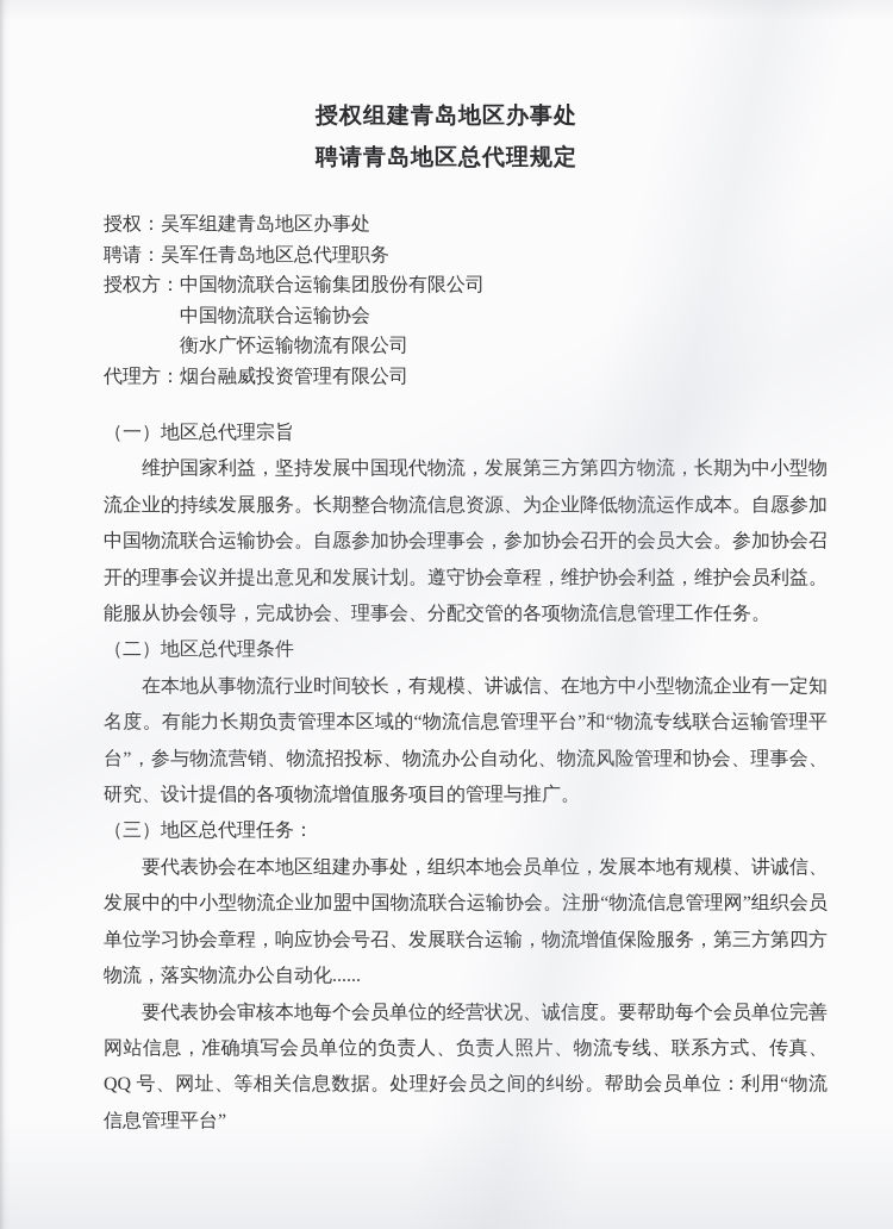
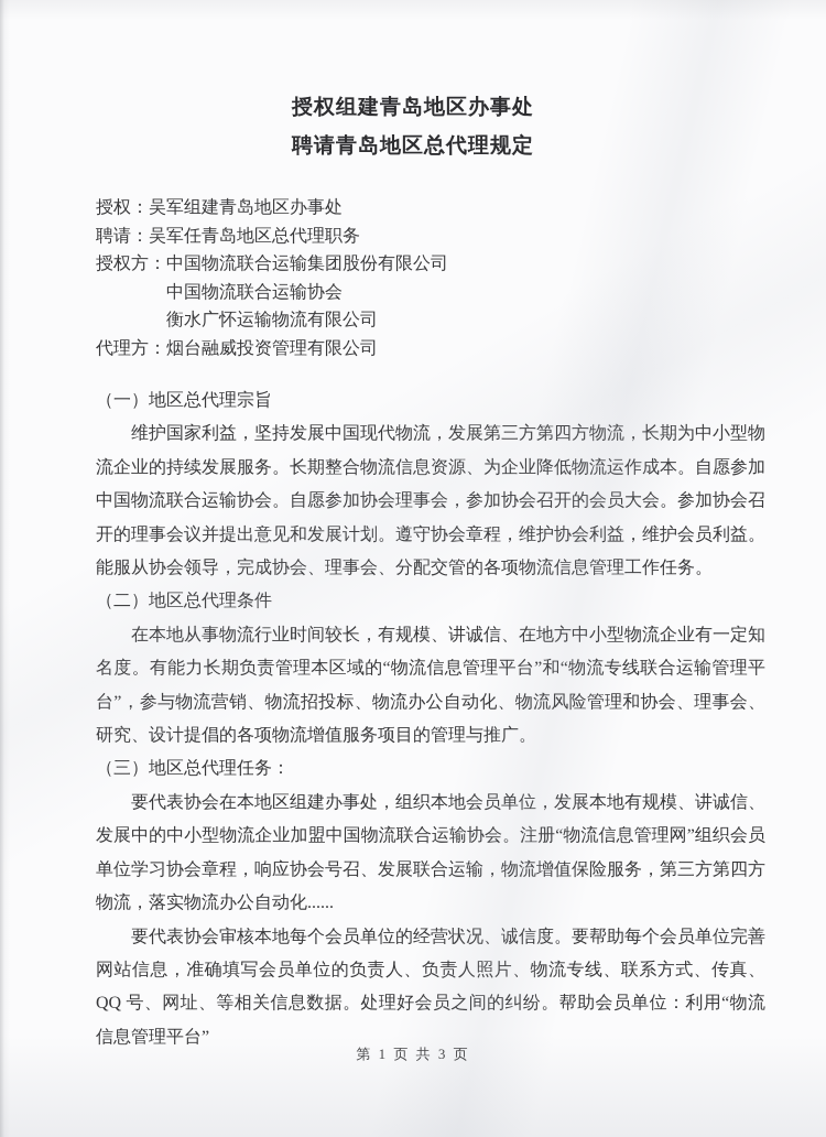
+ 第 1 页 共 3 页
